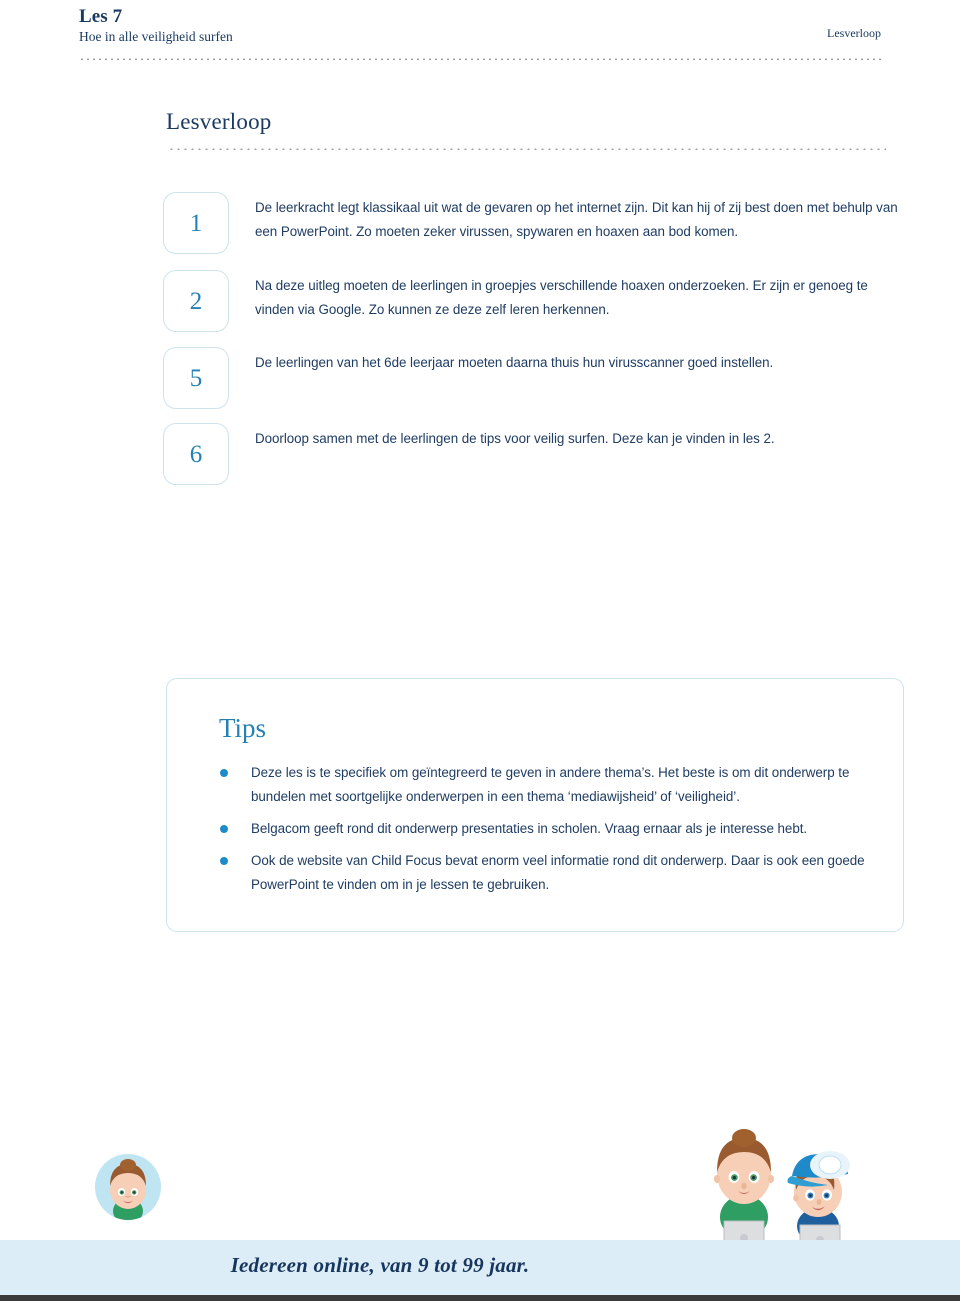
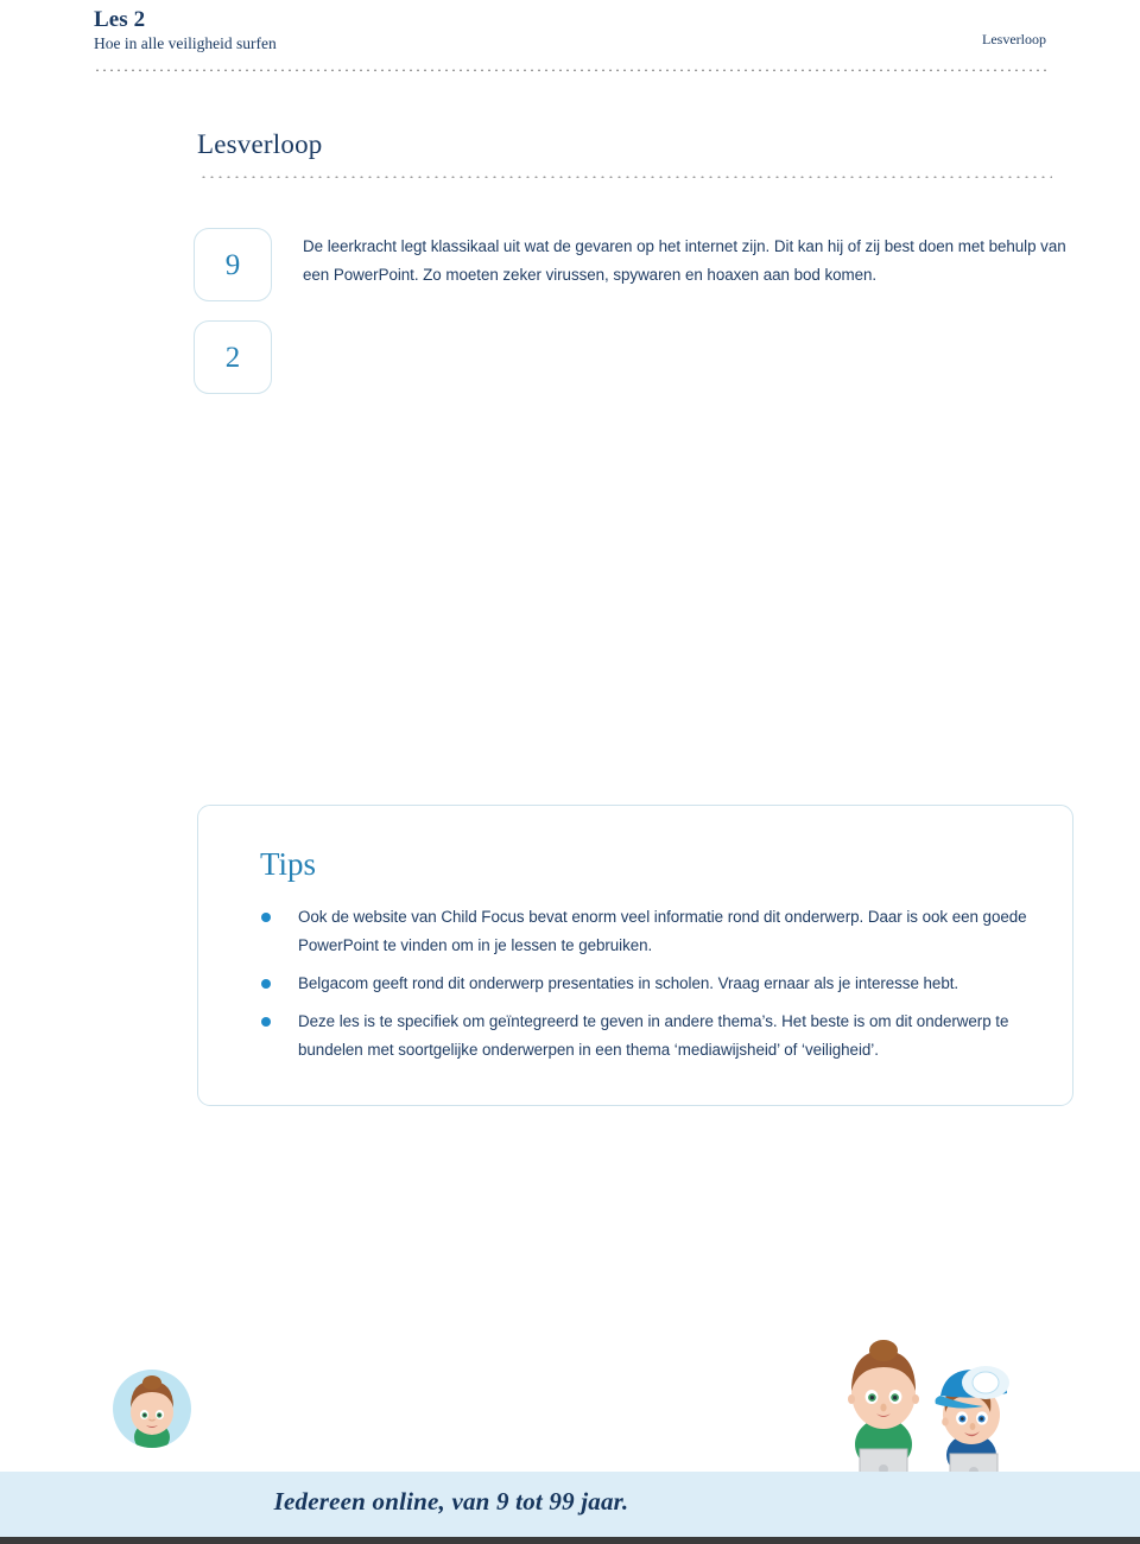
- Les 7
+ Les 2
  Hoe in alle veiligheid surfen
  Lesverloop
  Lesverloop
- 1
+ 9
  De leerkracht legt klassikaal uit wat de gevaren op het internet zijn. Dit kan hij of zij best doen met behulp van een PowerPoint. Zo moeten zeker virussen, spywaren en hoaxen aan bod komen.
  2
- Na deze uitleg moeten de leerlingen in groepjes verschillende hoaxen onderzoeken. Er zijn er genoeg te vinden via Google. Zo kunnen ze deze zelf leren herkennen.
- 5
- De leerlingen van het 6de leerjaar moeten daarna thuis hun virusscanner goed instellen.
- 6
- Doorloop samen met de leerlingen de tips voor veilig surfen. Deze kan je vinden in les 2.
  Tips
- Deze les is te specifiek om geïntegreerd te geven in andere thema’s. Het beste is om dit onderwerp te bundelen met soortgelijke onderwerpen in een thema ‘mediawijsheid’ of ‘veiligheid’.
+ Ook de website van Child Focus bevat enorm veel informatie rond dit onderwerp. Daar is ook een goede PowerPoint te vinden om in je lessen te gebruiken.
  Belgacom geeft rond dit onderwerp presentaties in scholen. Vraag ernaar als je interesse hebt.
- Ook de website van Child Focus bevat enorm veel informatie rond dit onderwerp. Daar is ook een goede PowerPoint te vinden om in je lessen te gebruiken.
+ Deze les is te specifiek om geïntegreerd te geven in andere thema’s. Het beste is om dit onderwerp te bundelen met soortgelijke onderwerpen in een thema ‘mediawijsheid’ of ‘veiligheid’.
  Iedereen online, van 9 tot 99 jaar.
